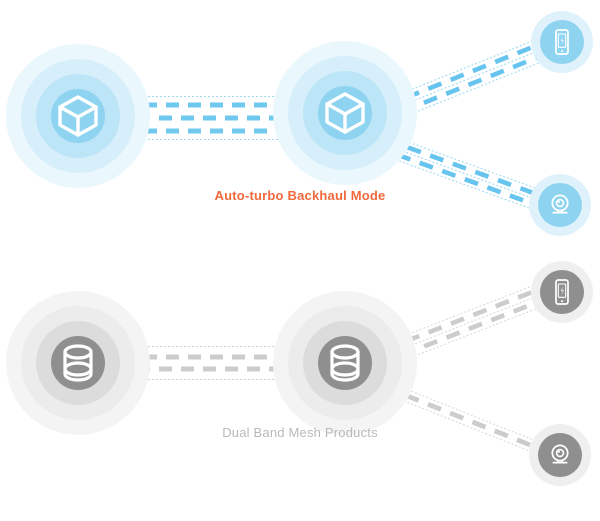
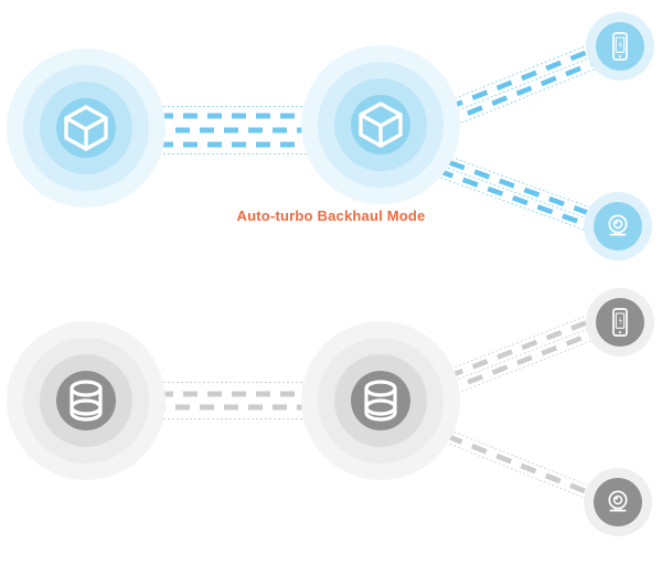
  Auto-turbo Backhaul Mode
- Dual Band Mesh Products
